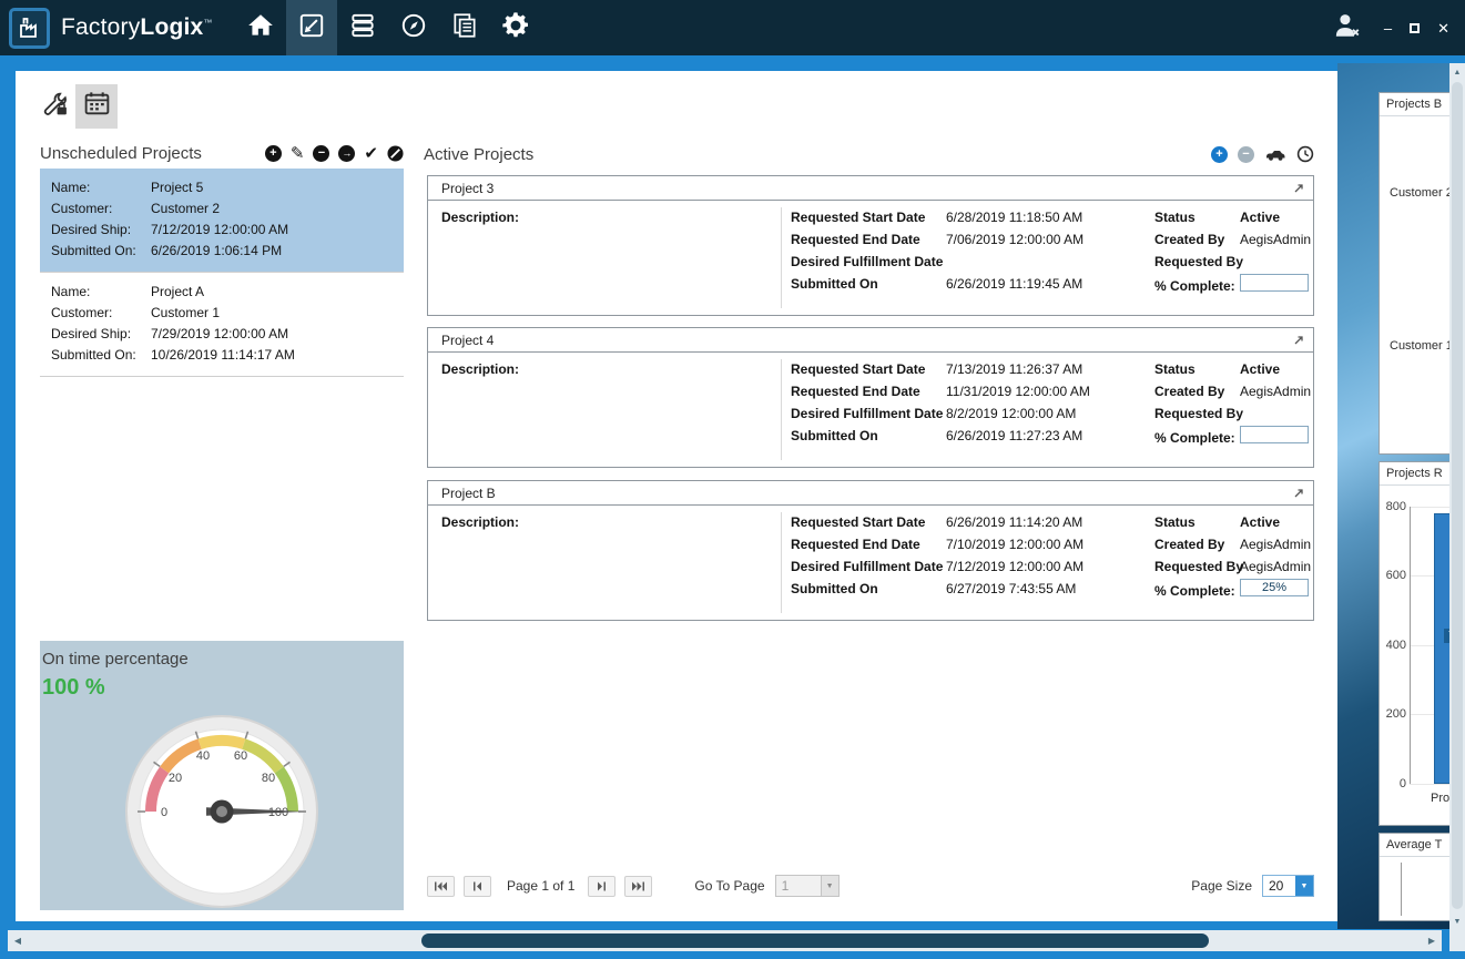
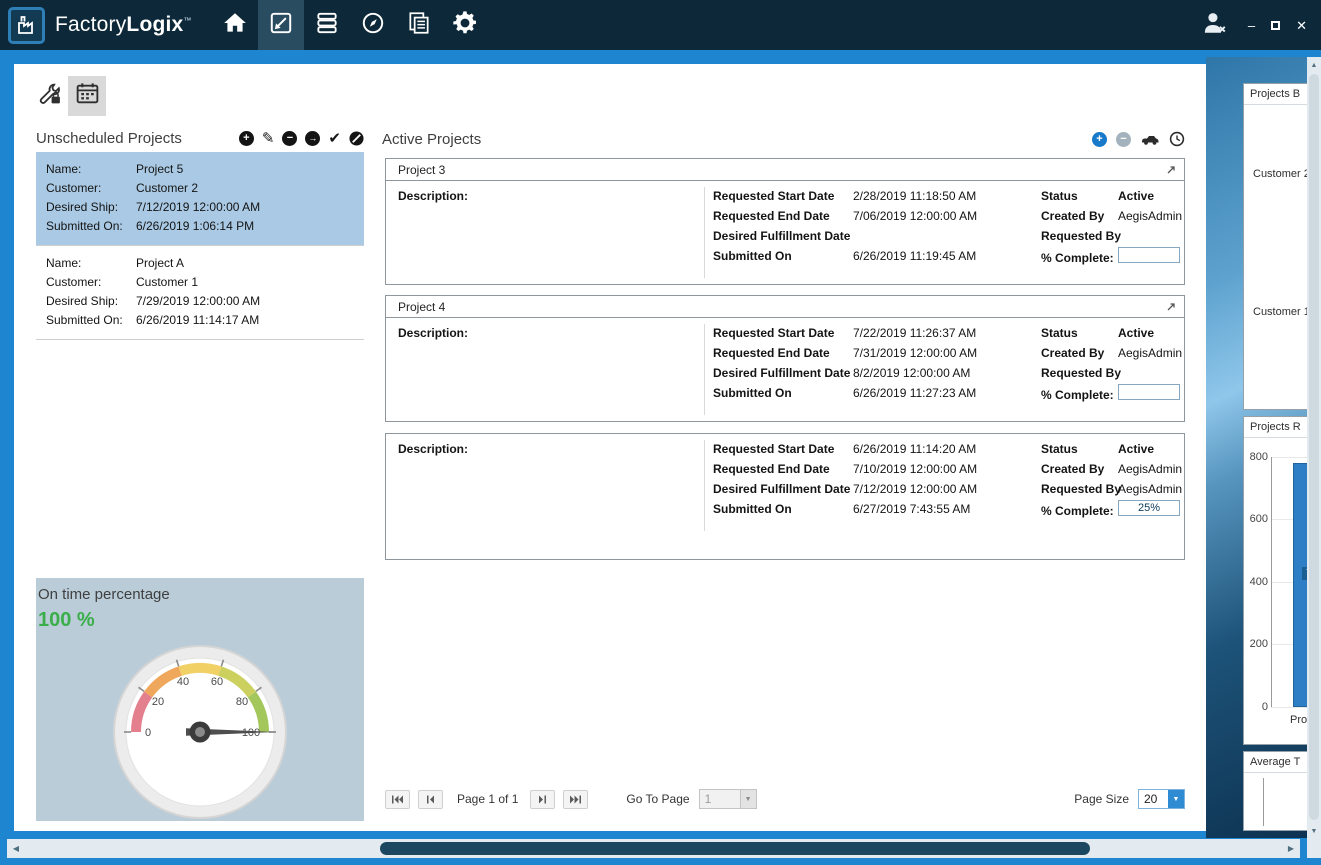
  FactoryLogix™
  –
  ✕
  Unscheduled Projects
  +
  ✎
  −
  →
  ✔
  Name:
  Project 5
  Customer:
  Customer 2
  Desired Ship:
  7/12/2019 12:00:00 AM
  Submitted On:
  6/26/2019 1:06:14 PM
  Name:
  Project A
  Customer:
  Customer 1
  Desired Ship:
  7/29/2019 12:00:00 AM
  Submitted On:
- 10/26/2019 11:14:17 AM
+ 6/26/2019 11:14:17 AM
  On time percentage
  100 %
  0
  20
  40
  60
  80
  Active Projects
  +
  −
  Project 3
  Description:
  Requested Start Date
- 6/28/2019 11:18:50 AM
+ 2/28/2019 11:18:50 AM
  Requested End Date
  7/06/2019 12:00:00 AM
  Desired Fulfillment Date
  Submitted On
  6/26/2019 11:19:45 AM
  Status
  Active
  Created By
  AegisAdmin
  Requested By
  % Complete:
  Project 4
  Description:
  Requested Start Date
- 7/13/2019 11:26:37 AM
+ 7/22/2019 11:26:37 AM
  Requested End Date
- 11/31/2019 12:00:00 AM
+ 7/31/2019 12:00:00 AM
  Desired Fulfillment Date
  8/2/2019 12:00:00 AM
  Submitted On
  6/26/2019 11:27:23 AM
  Status
  Active
  Created By
  AegisAdmin
  Requested By
  % Complete:
- Project B
  Description:
  Requested Start Date
  6/26/2019 11:14:20 AM
  Requested End Date
  7/10/2019 12:00:00 AM
  Desired Fulfillment Date
  7/12/2019 12:00:00 AM
  Submitted On
  6/27/2019 7:43:55 AM
  Status
  Active
  Created By
  AegisAdmin
  Requested By
  AegisAdmin
  % Complete:
  25%
  Page 1 of 1
  Go To Page
  1
  Page Size
  20
  Projects B
  Customer
  Customer
  Projects R
  800
  600
  400
  200
  0
  Pro
  Average T
  ◀
  ▶
